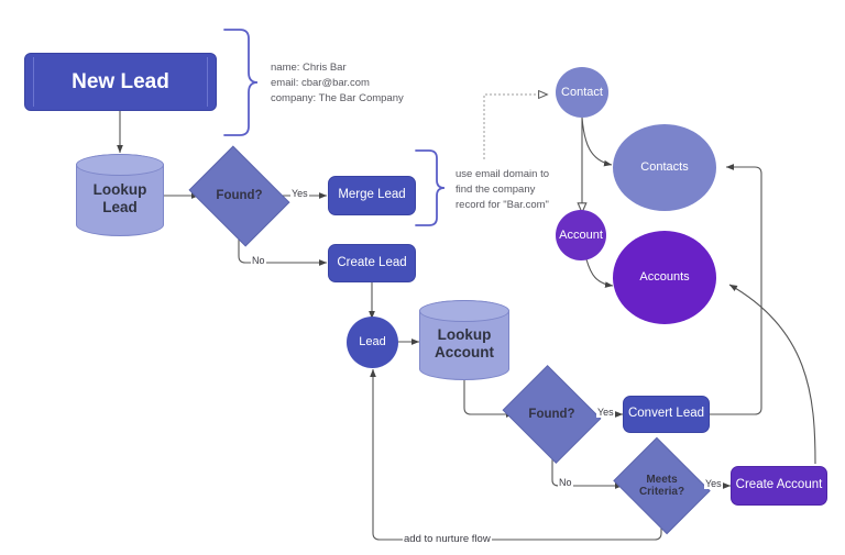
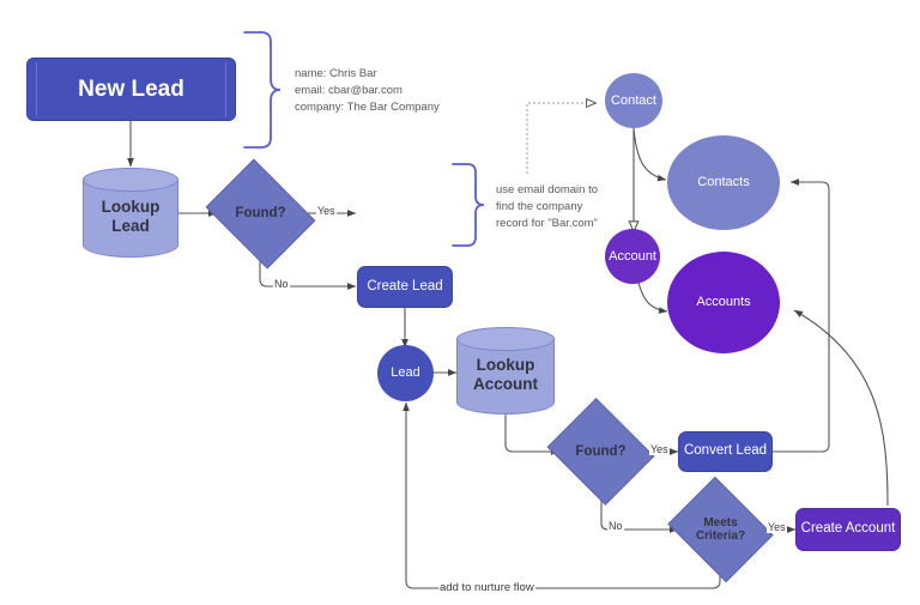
  New Lead
  Lookup
  Lead
  Found?
- Merge Lead
  Create Lead
  Lead
  Lookup
  Account
  Found?
  Convert Lead
  Meets
  Criteria?
  Create Account
  Contact
  Contacts
  Account
  Accounts
  name: Chris Bar
  email: cbar@bar.com
  company: The Bar Company
  use email domain to
  find the company
  record for "Bar.com"
  Yes
  No
  Yes
  No
  Yes
  add to nurture flow
